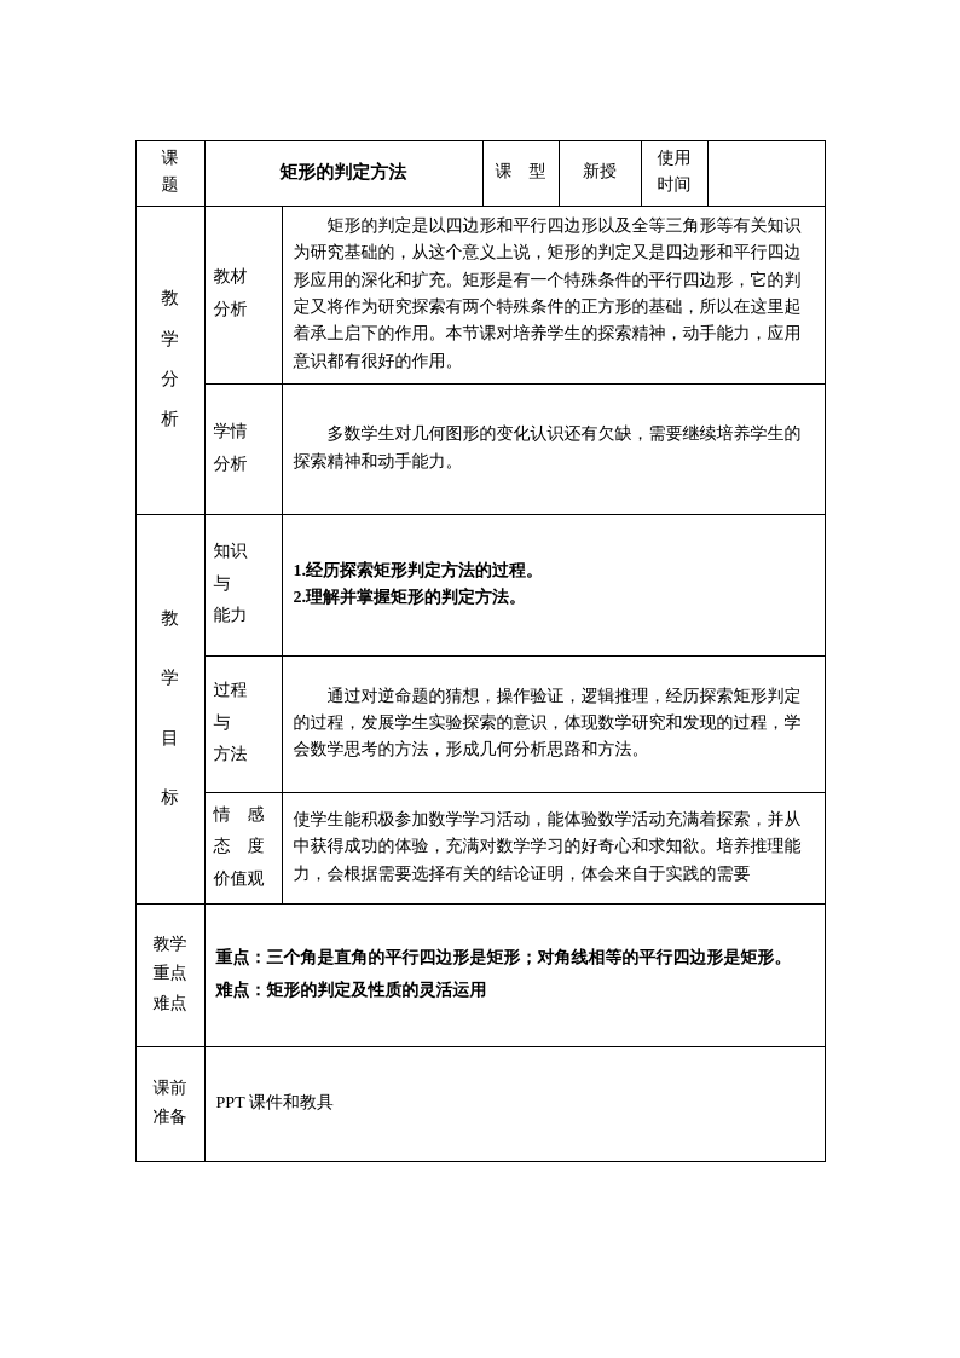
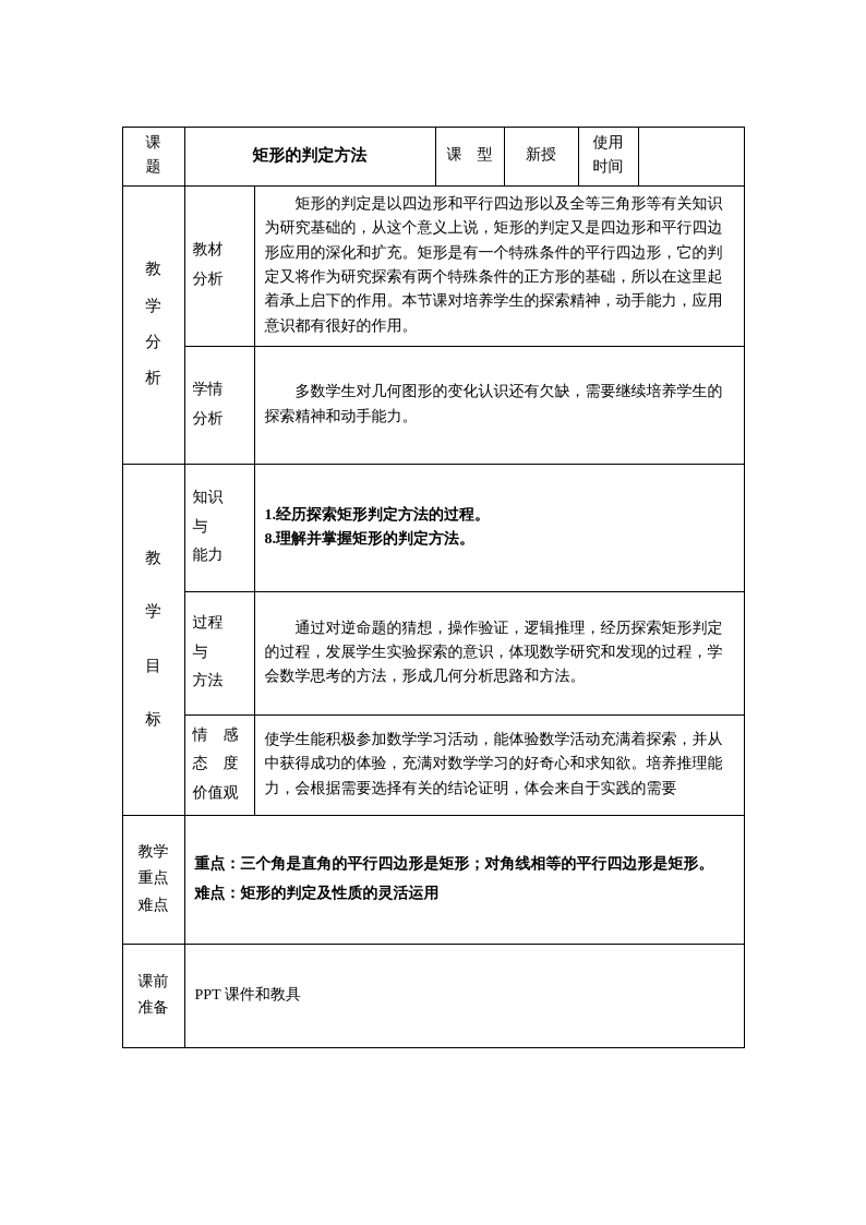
  课 题	矩形的判定方法	课 型	新授	使用 时间
  教学分析	教材 分析	矩形的判定是以四边形和平行四边形以及全等三角形等有关知识为研究基础的，从这个意义上说，矩形的判定又是四边形和平行四边形应用的深化和扩充。矩形是有一个特殊条件的平行四边形，它的判定又将作为研究探索有两个特殊条件的正方形的基础，所以在这里起着承上启下的作用。本节课对培养学生的探索精神，动手能力，应用意识都有很好的作用。
  学情 分析	多数学生对几何图形的变化认识还有欠缺，需要继续培养学生的探索精神和动手能力。
- 教学目标	知识 与 能力	1.经历探索矩形判定方法的过程。 2.理解并掌握矩形的判定方法。
+ 教学目标	知识 与 能力	1.经历探索矩形判定方法的过程。 8.理解并掌握矩形的判定方法。
  过程 与 方法	通过对逆命题的猜想，操作验证，逻辑推理，经历探索矩形判定的过程，发展学生实验探索的意识，体现数学研究和发现的过程，学会数学思考的方法，形成几何分析思路和方法。
  情 感 态 度 价值观	使学生能积极参加数学学习活动，能体验数学活动充满着探索，并从中获得成功的体验，充满对数学学习的好奇心和求知欲。培养推理能力，会根据需要选择有关的结论证明，体会来自于实践的需要
  教学 重点 难点	重点：三个角是直角的平行四边形是矩形；对角线相等的平行四边形是矩形。 难点：矩形的判定及性质的灵活运用
  课前 准备	PPT 课件和教具
